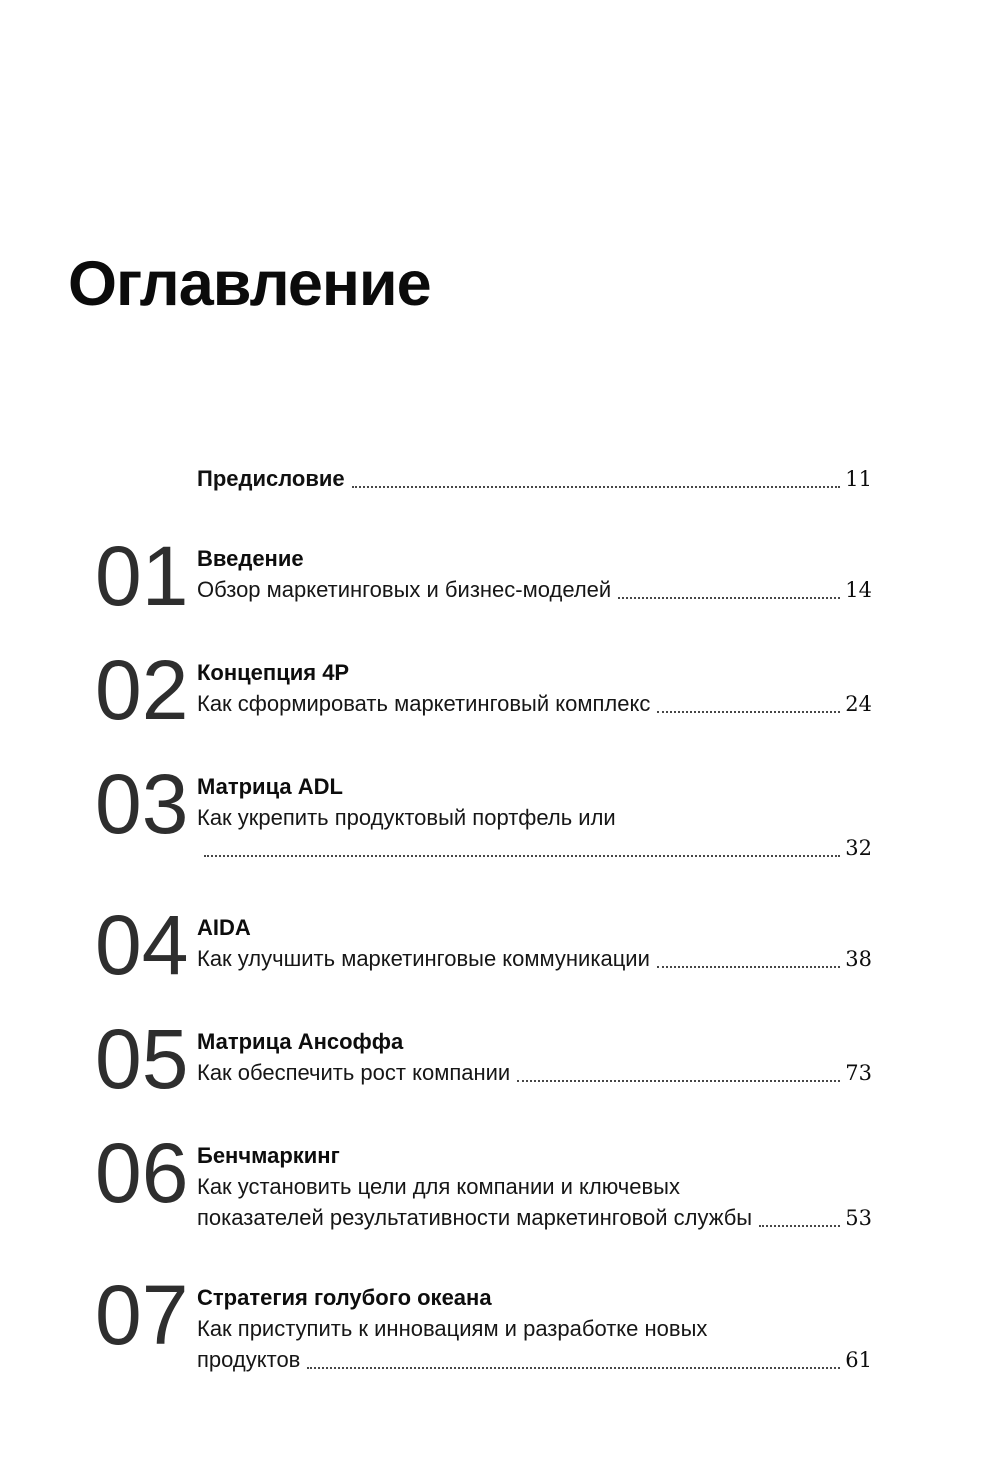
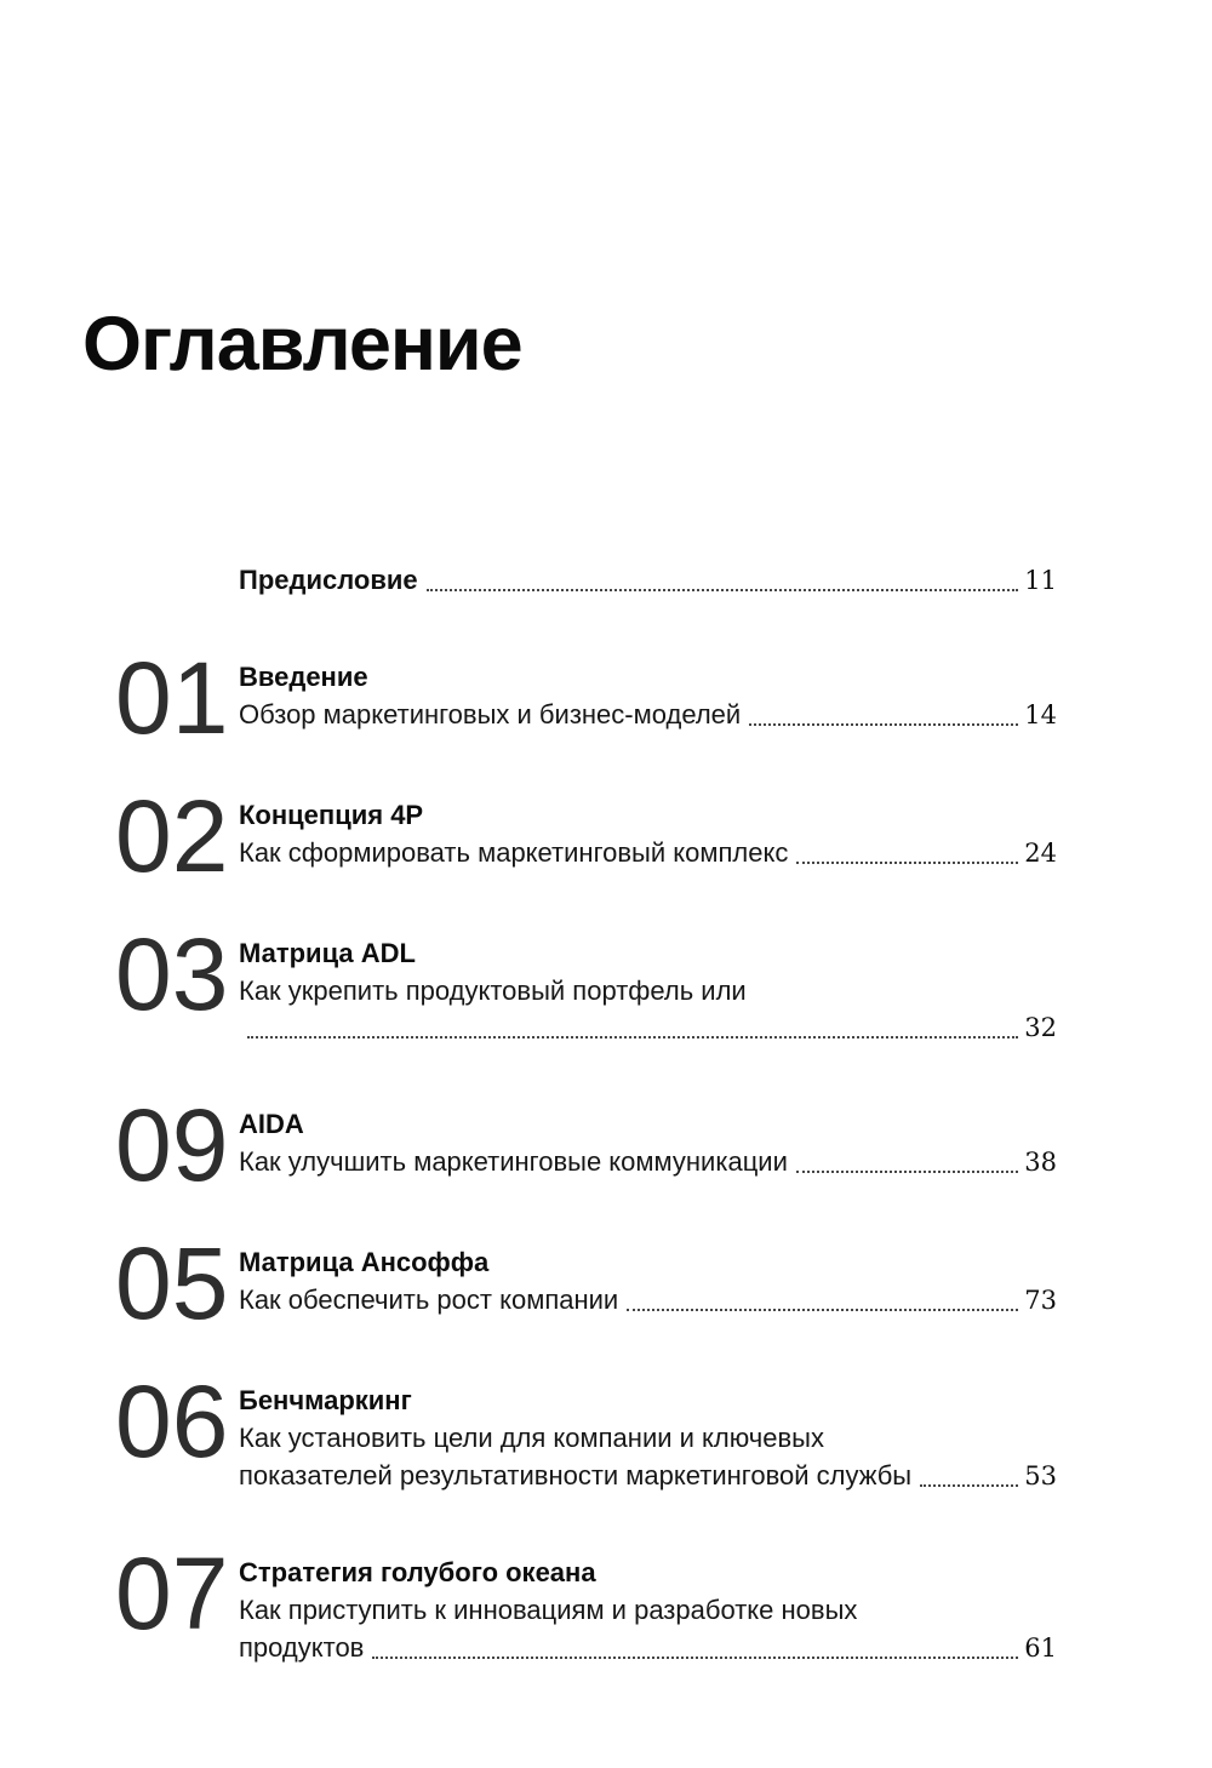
  Оглавление
  Предисловие
  11
  01
  Введение
  Обзор маркетинговых и бизнес-моделей
  14
  02
  Концепция 4P
  Как сформировать маркетинговый комплекс
  24
  03
  Матрица ADL
  Как укрепить продуктовый портфель или
  32
- 04
+ 09
  AIDA
  Как улучшить маркетинговые коммуникации
  38
  05
  Матрица Ансоффа
  Как обеспечить рост компании
  73
  06
  Бенчмаркинг
  Как установить цели для компании и ключевых
  показателей результативности маркетинговой службы
  53
  07
  Стратегия голубого океана
  Как приступить к инновациям и разработке новых
  продуктов
  61
